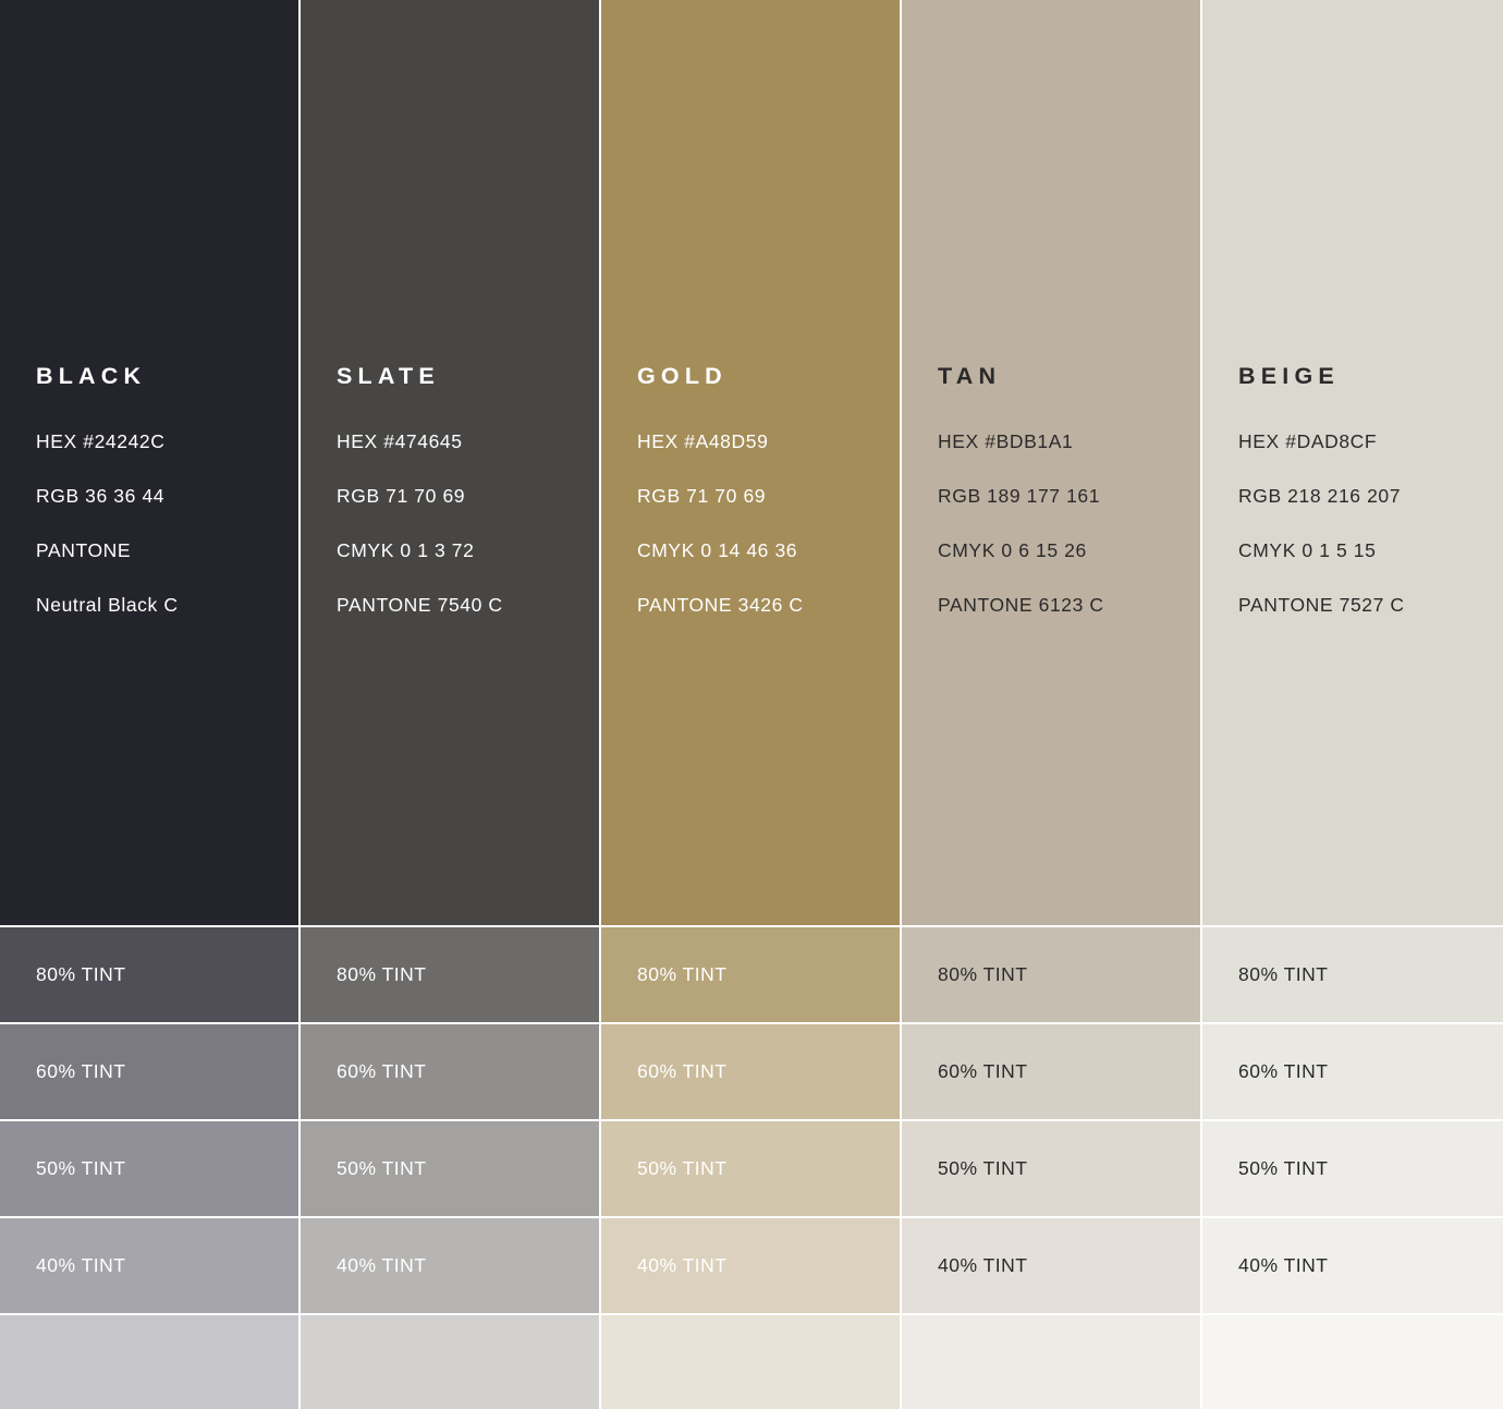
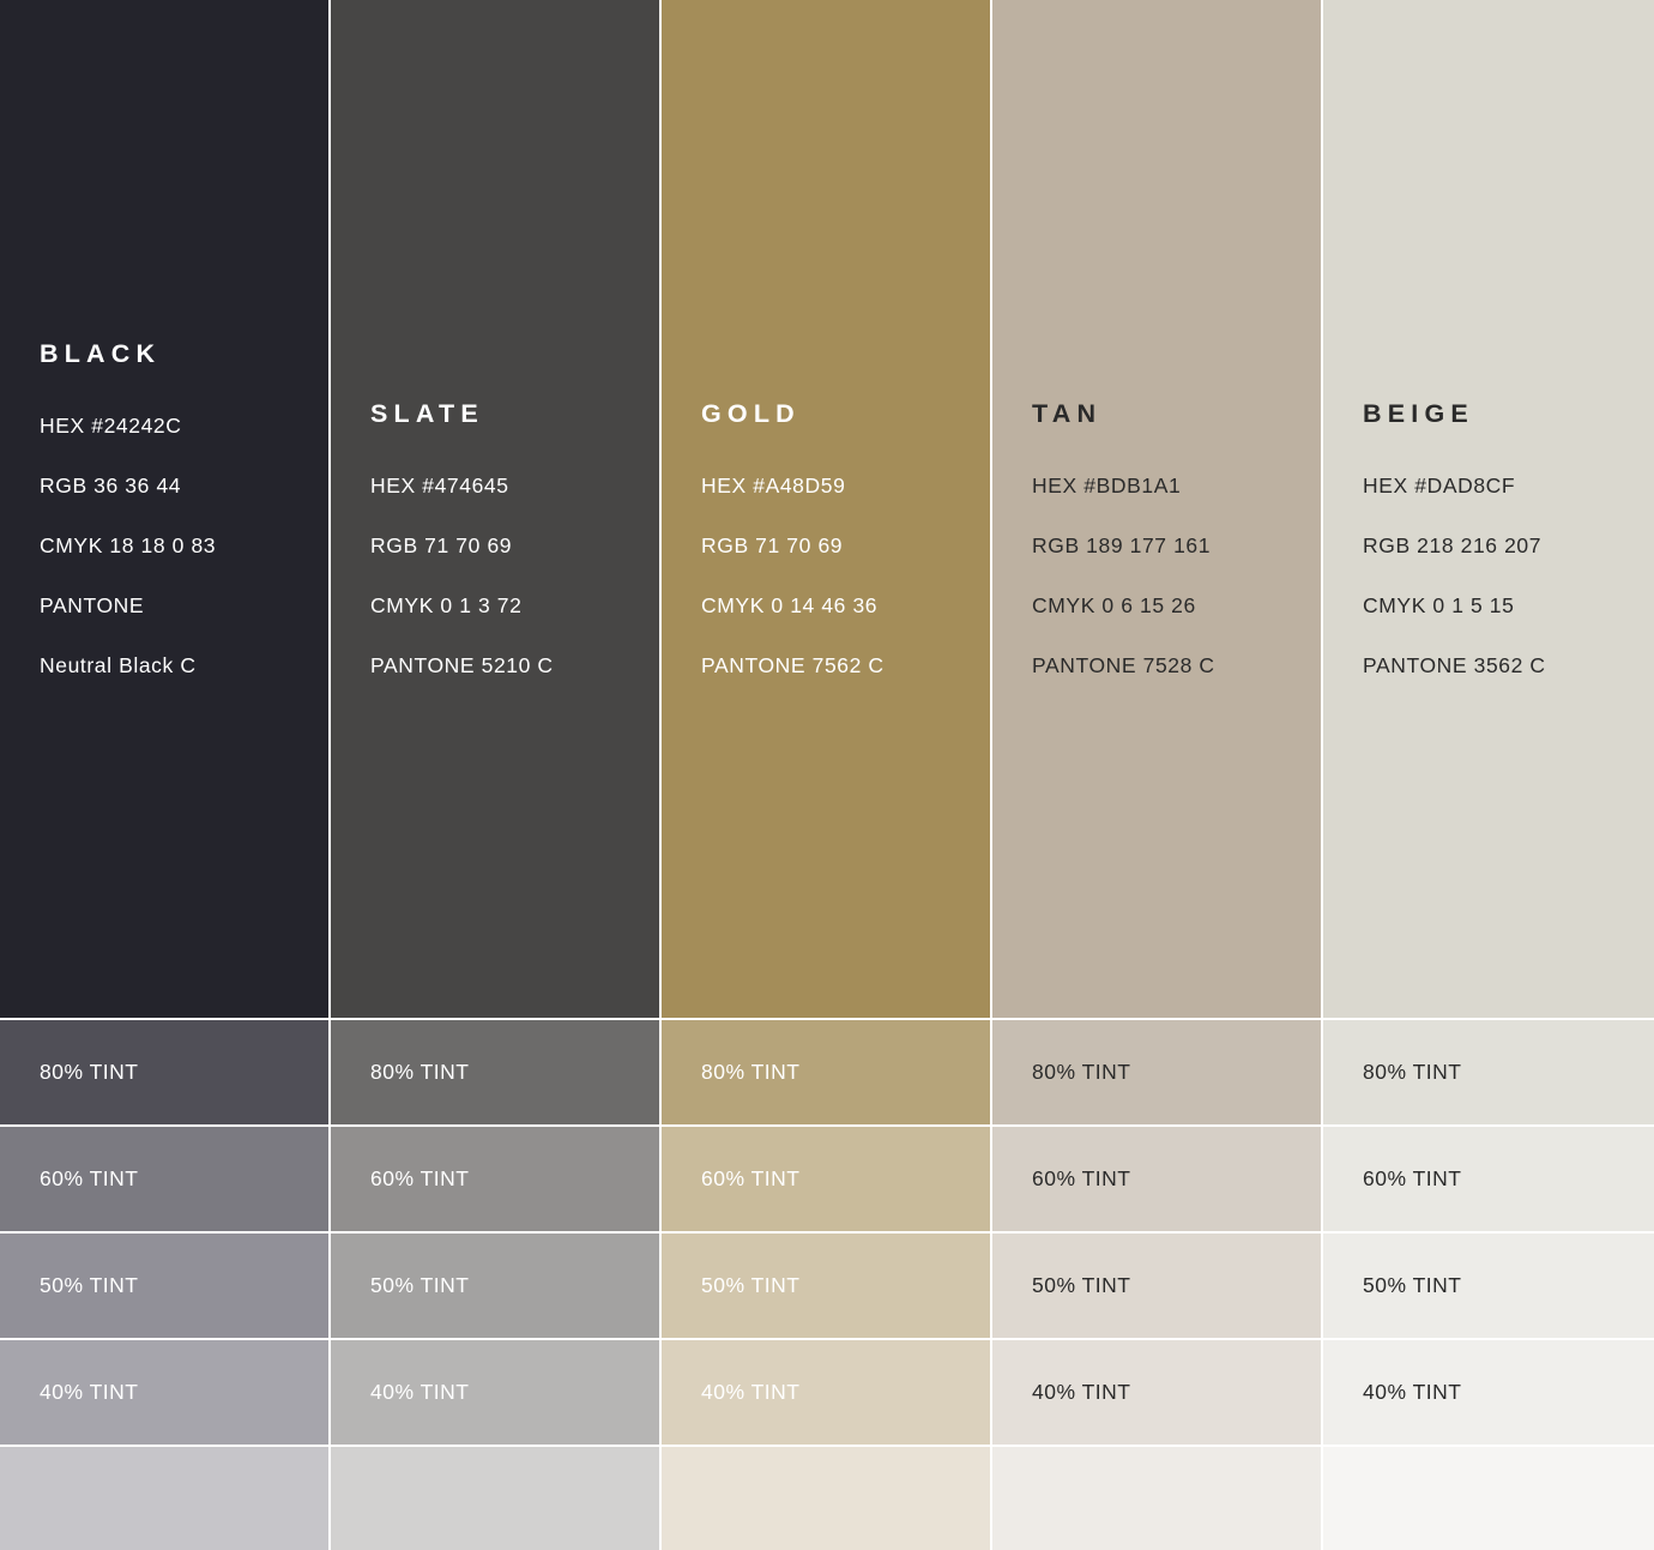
  BLACK
  HEX #24242C
  RGB 36 36 44
+ CMYK 18 18 0 83
  PANTONE
  Neutral Black C
  80% TINT
  60% TINT
  50% TINT
  40% TINT
  SLATE
  HEX #474645
  RGB 71 70 69
  CMYK 0 1 3 72
- PANTONE 7540 C
+ PANTONE 5210 C
  80% TINT
  60% TINT
  50% TINT
  40% TINT
  GOLD
  HEX #A48D59
  RGB 71 70 69
  CMYK 0 14 46 36
- PANTONE 3426 C
+ PANTONE 7562 C
  80% TINT
  60% TINT
  50% TINT
  40% TINT
  TAN
  HEX #BDB1A1
  RGB 189 177 161
  CMYK 0 6 15 26
- PANTONE 6123 C
+ PANTONE 7528 C
  80% TINT
  60% TINT
  50% TINT
  40% TINT
  BEIGE
  HEX #DAD8CF
  RGB 218 216 207
  CMYK 0 1 5 15
- PANTONE 7527 C
+ PANTONE 3562 C
  80% TINT
  60% TINT
  50% TINT
  40% TINT
